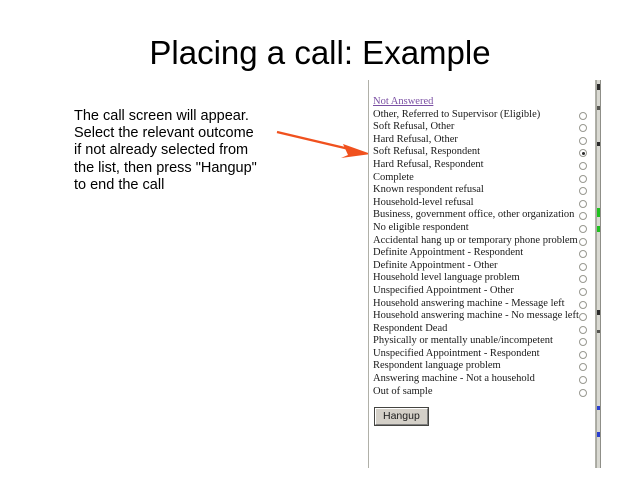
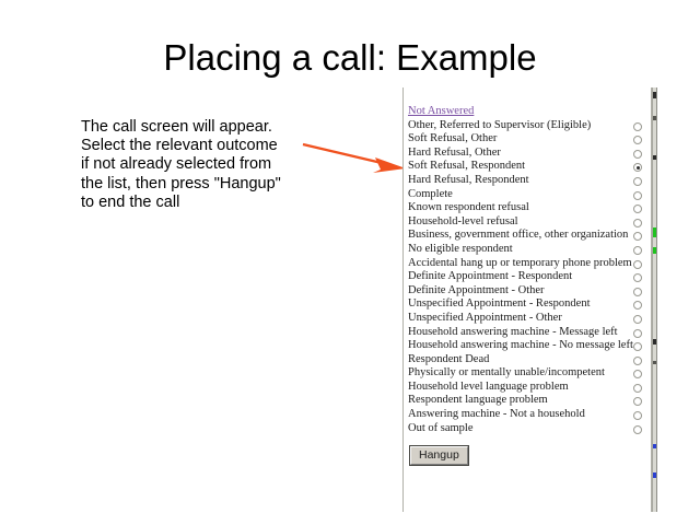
  Placing a call: Example
  The call screen will appear.
  Select the relevant outcome
  if not already selected from
  the list, then press "Hangup"
  to end the call
  Not Answered
  Other, Referred to Supervisor (Eligible)
  Soft Refusal, Other
  Hard Refusal, Other
  Soft Refusal, Respondent
  Hard Refusal, Respondent
  Complete
  Known respondent refusal
  Household-level refusal
  Business, government office, other organization
  No eligible respondent
  Accidental hang up or temporary phone problem
  Definite Appointment - Respondent
  Definite Appointment - Other
- Household level language problem
+ Unspecified Appointment - Respondent
  Unspecified Appointment - Other
  Household answering machine - Message left
  Household answering machine - No message left
  Respondent Dead
  Physically or mentally unable/incompetent
- Unspecified Appointment - Respondent
+ Household level language problem
  Respondent language problem
  Answering machine - Not a household
  Out of sample
  Hangup
